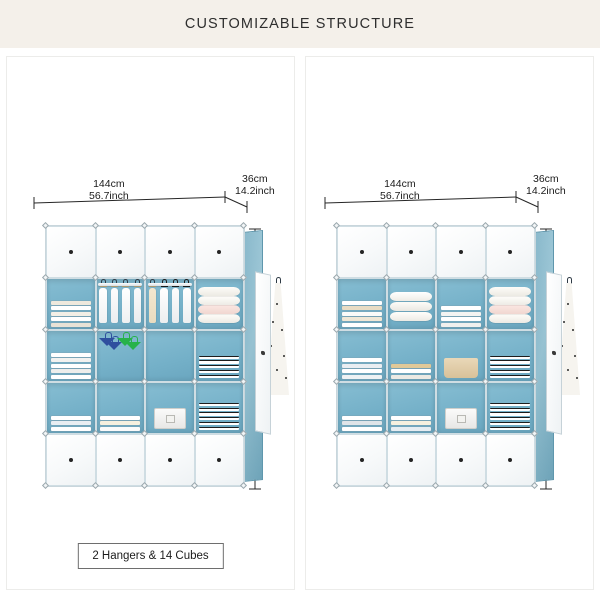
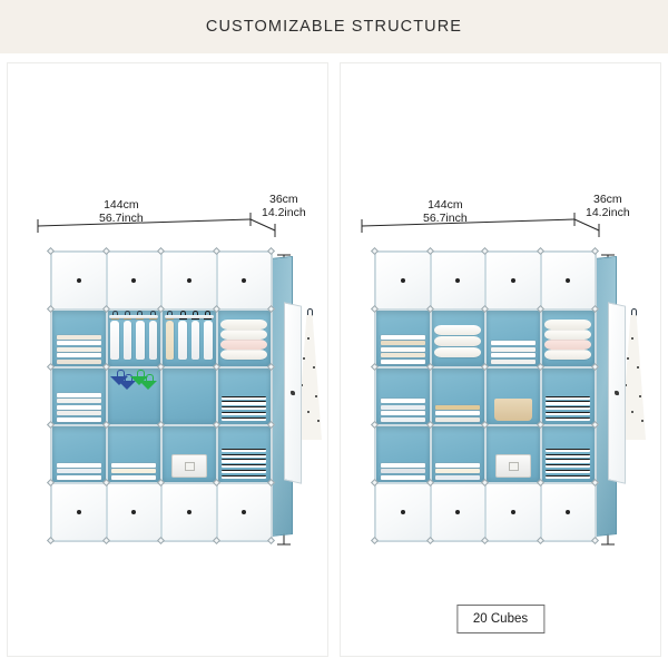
  CUSTOMIZABLE STRUCTURE
  144cm
  56.7inch
  36cm
  14.2inch
- 2 Hangers & 14 Cubes
  144cm
  56.7inch
  36cm
  14.2inch
+ 20 Cubes
